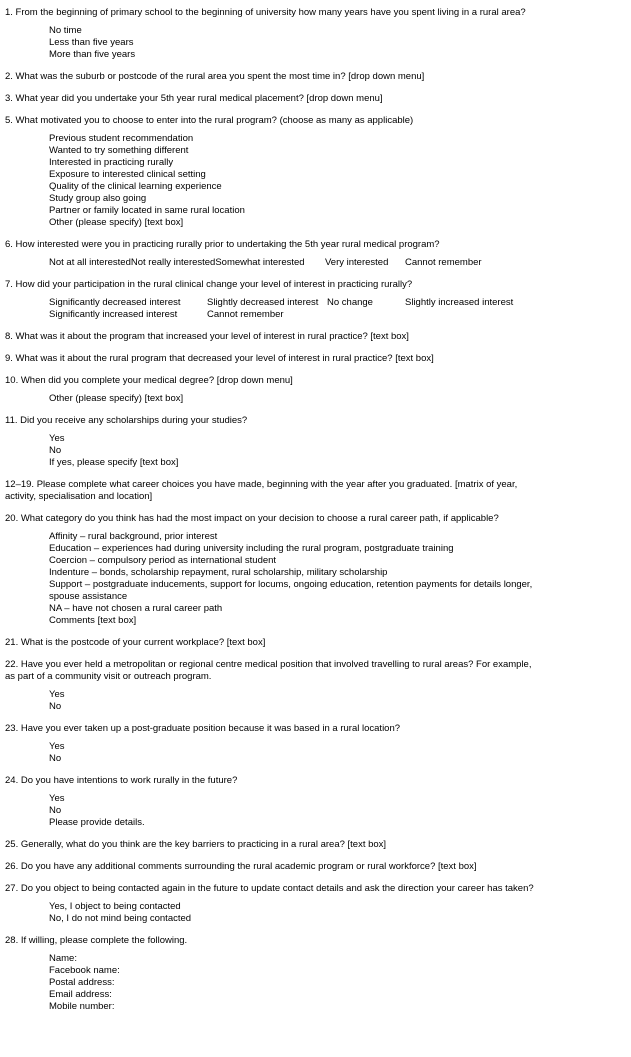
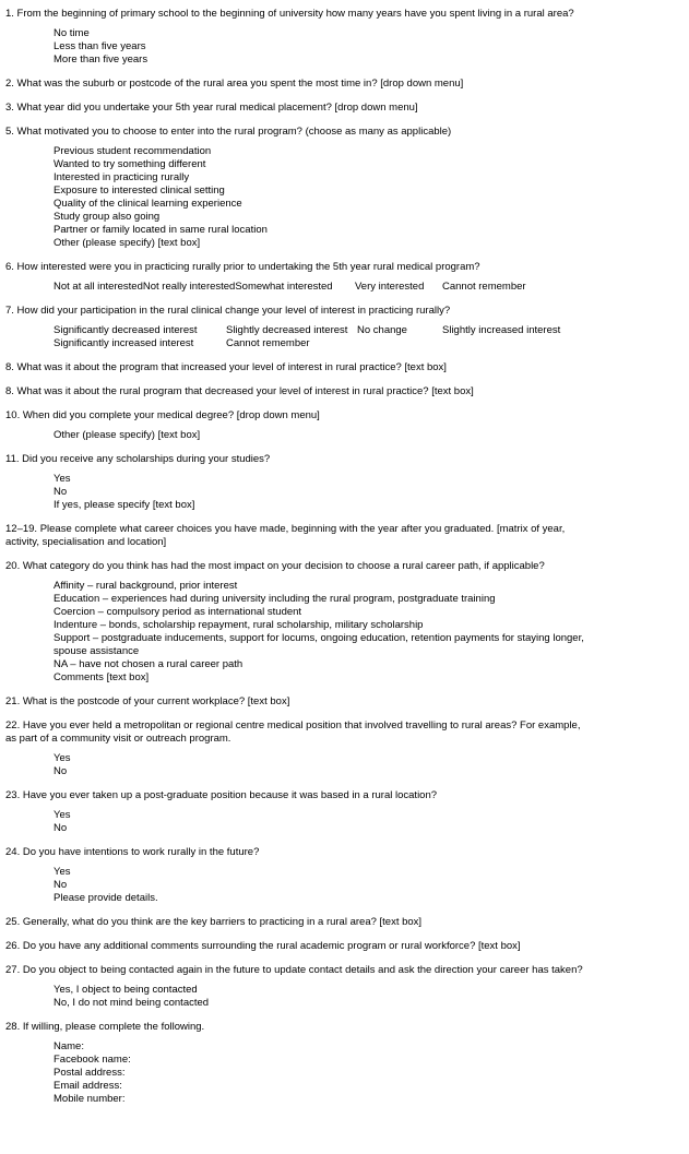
  1. From the beginning of primary school to the beginning of university how many years have you spent living in a rural area?
  No time
  Less than five years
  More than five years
  2. What was the suburb or postcode of the rural area you spent the most time in? [drop down menu]
  3. What year did you undertake your 5th year rural medical placement? [drop down menu]
  5. What motivated you to choose to enter into the rural program? (choose as many as applicable)
  Previous student recommendation
  Wanted to try something different
  Interested in practicing rurally
  Exposure to interested clinical setting
  Quality of the clinical learning experience
  Study group also going
  Partner or family located in same rural location
  Other (please specify) [text box]
  6. How interested were you in practicing rurally prior to undertaking the 5th year rural medical program?
  Not at all interestedNot really interestedSomewhat interested
  Very interested
  Cannot remember
  7. How did your participation in the rural clinical change your level of interest in practicing rurally?
  Significantly decreased interest
  Slightly decreased interest
  No change
  Slightly increased interest
  Significantly increased interest
  Cannot remember
  8. What was it about the program that increased your level of interest in rural practice? [text box]
- 9. What was it about the rural program that decreased your level of interest in rural practice? [text box]
+ 8. What was it about the rural program that decreased your level of interest in rural practice? [text box]
  10. When did you complete your medical degree? [drop down menu]
  Other (please specify) [text box]
  11. Did you receive any scholarships during your studies?
  Yes
  No
  If yes, please specify [text box]
  12–19. Please complete what career choices you have made, beginning with the year after you graduated. [matrix of year, activity, specialisation and location]
  20. What category do you think has had the most impact on your decision to choose a rural career path, if applicable?
  Affinity – rural background, prior interest
  Education – experiences had during university including the rural program, postgraduate training
  Coercion – compulsory period as international student
  Indenture – bonds, scholarship repayment, rural scholarship, military scholarship
- Support – postgraduate inducements, support for locums, ongoing education, retention payments for details longer, spouse assistance
+ Support – postgraduate inducements, support for locums, ongoing education, retention payments for staying longer, spouse assistance
  NA – have not chosen a rural career path
  Comments [text box]
  21. What is the postcode of your current workplace? [text box]
  22. Have you ever held a metropolitan or regional centre medical position that involved travelling to rural areas? For example, as part of a community visit or outreach program.
  Yes
  No
  23. Have you ever taken up a post-graduate position because it was based in a rural location?
  Yes
  No
  24. Do you have intentions to work rurally in the future?
  Yes
  No
  Please provide details.
  25. Generally, what do you think are the key barriers to practicing in a rural area? [text box]
  26. Do you have any additional comments surrounding the rural academic program or rural workforce? [text box]
  27. Do you object to being contacted again in the future to update contact details and ask the direction your career has taken?
  Yes, I object to being contacted
  No, I do not mind being contacted
  28. If willing, please complete the following.
  Name:
  Facebook name:
  Postal address:
  Email address:
  Mobile number:
